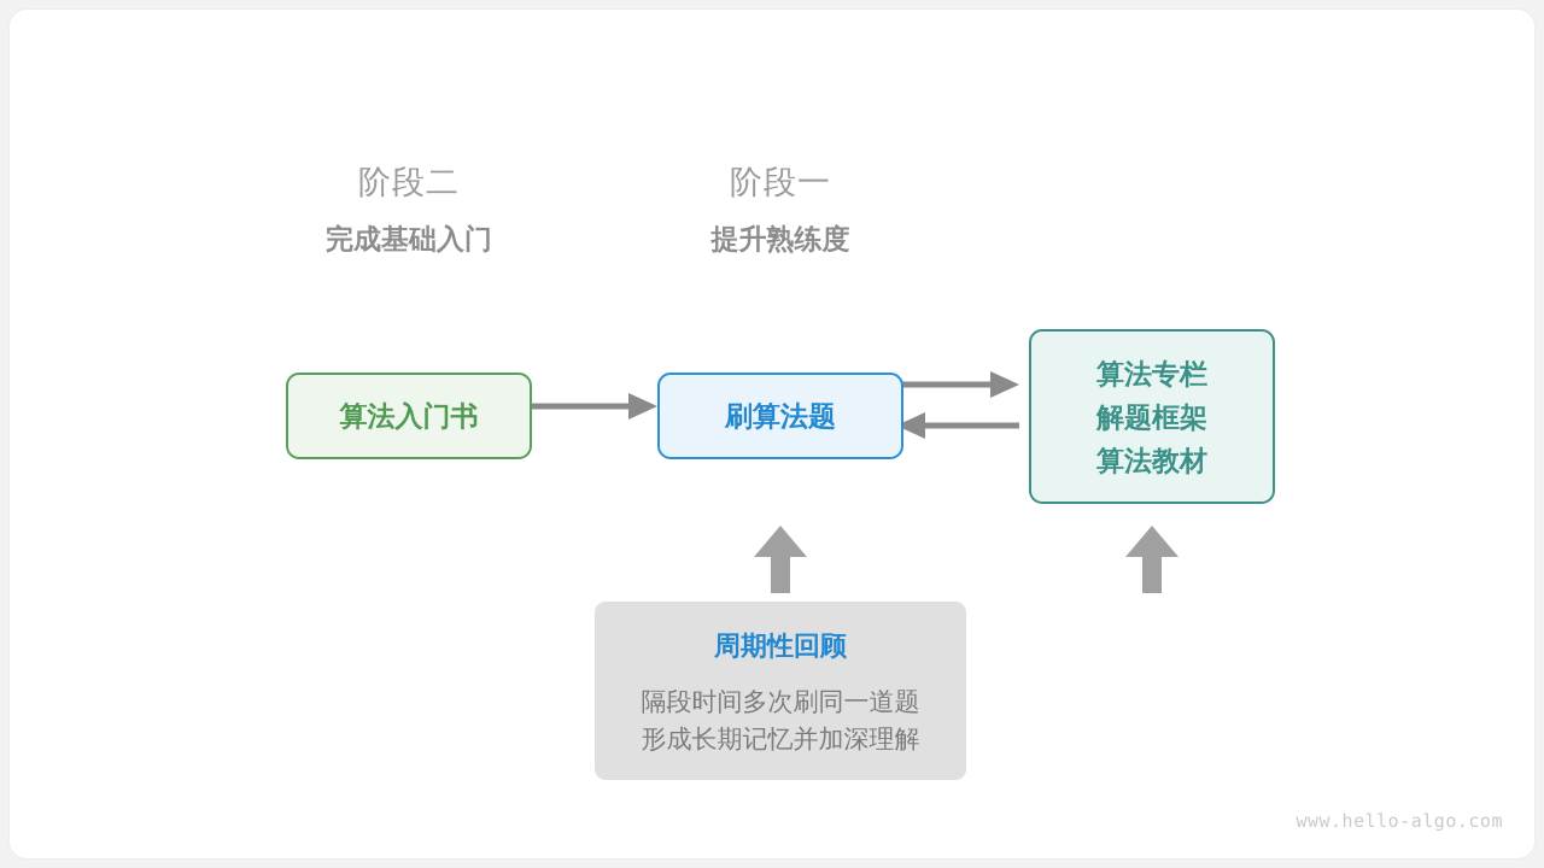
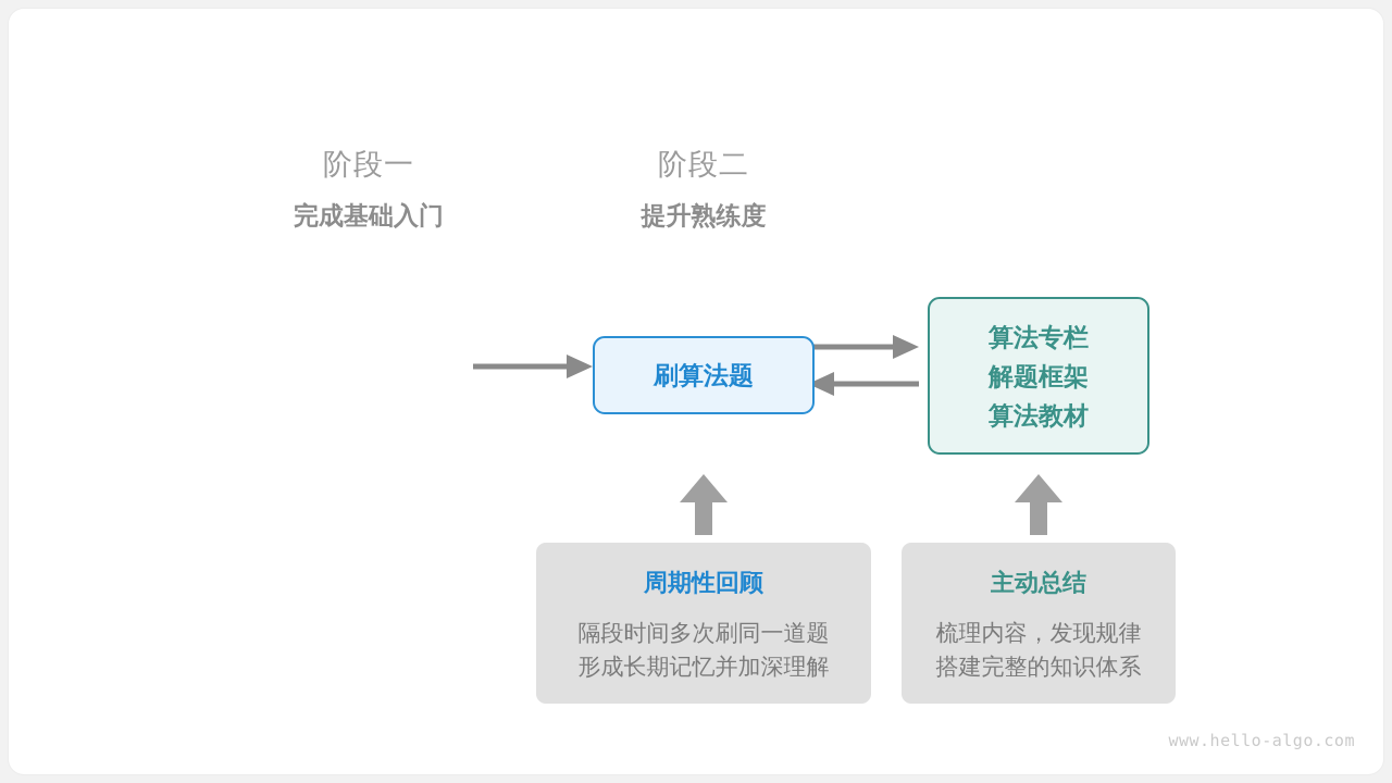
- 阶段二
+ 阶段一
  完成基础入门
- 阶段一
+ 阶段二
  提升熟练度
- 算法入门书
  刷算法题
  算法专栏
  解题框架
  算法教材
  周期性回顾
  隔段时间多次刷同一道题
  形成长期记忆并加深理解
+ 主动总结
+ 梳理内容，发现规律
+ 搭建完整的知识体系
  www.hello-algo.com
